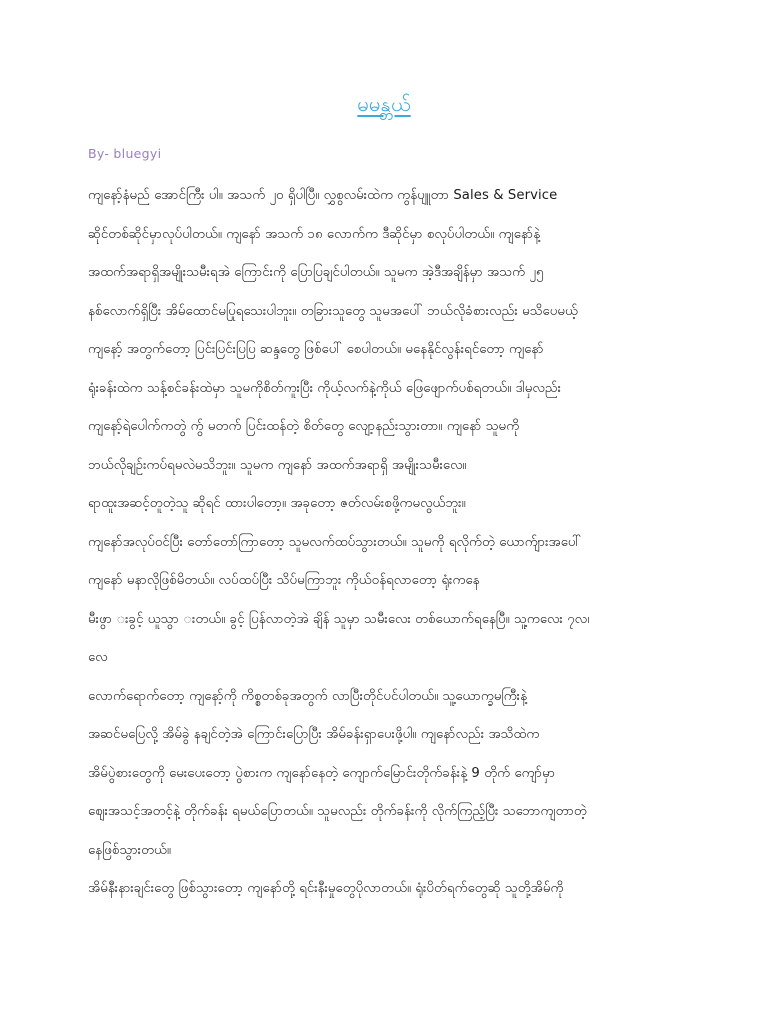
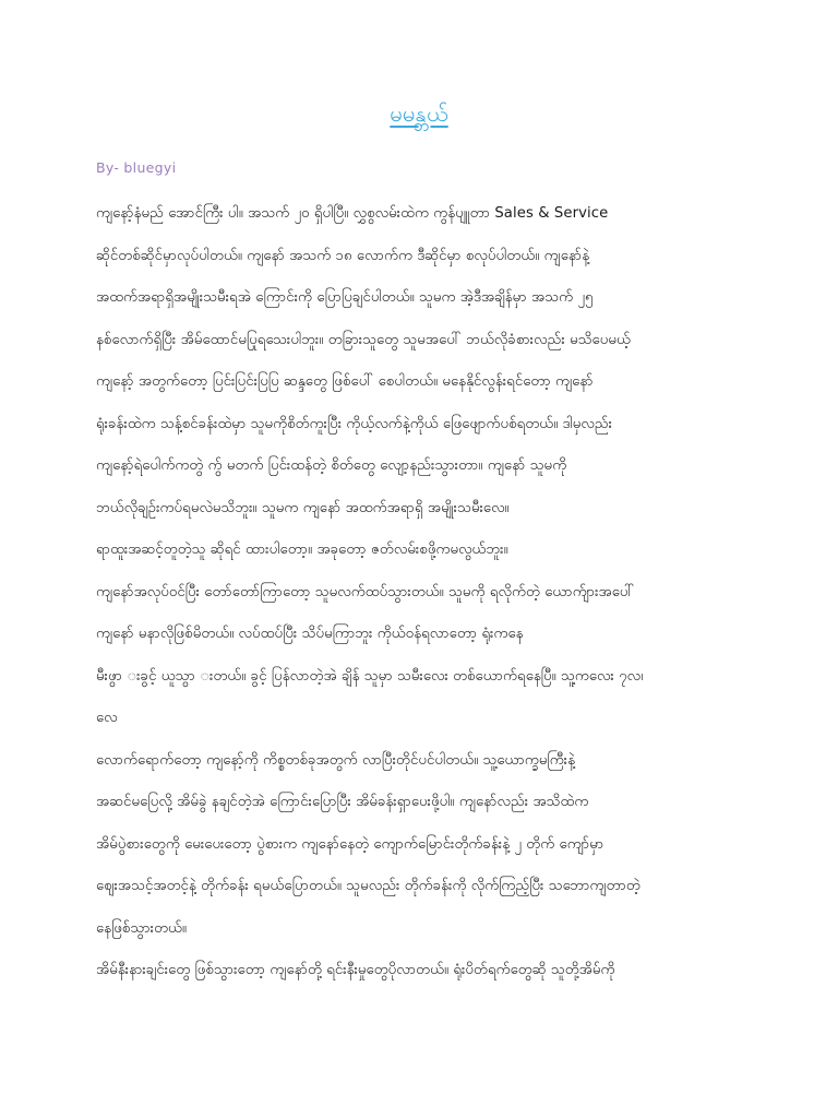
  မမန္ဘယ်
  By- bluegyi
  ကျနော့်နံမည် အောင်ကြီး ပါ။ အသက် ၂၀ ရှိပါပြီ။ လွှစွလမ်းထဲက ကွန်ပျူတာ Sales & Service
  ဆိုင်တစ်ဆိုင်မှာလုပ်ပါတယ်။ ကျနော် အသက် ၁၈ လောက်က ဒီဆိုင်မှာ စလုပ်ပါတယ်။ ကျနော်နဲ့
  အထက်အရာရှိအမျိုးသမီးရအဲ ကြောင်းကို ပြောပြချင်ပါတယ်။ သူမက အဲ့ဒီအချိန်မှာ အသက် ၂၅
  နစ်လောက်ရှိပြီး အိမ်ထောင်မပြုရသေးပါဘူး။ တခြားသူတွေ သူမအပေါ် ဘယ်လိုခံစားလည်း မသိပေမယ့်
  ကျနော့် အတွက်တော့ ပြင်းပြင်းပြပြ ဆန္ဒတွေ ဖြစ်ပေါ် စေပါတယ်။ မနေနိုင်လွန်းရင်တော့ ကျနော်
  ရုံးခန်းထဲက သန့်စင်ခန်းထဲမှာ သူမကိုစိတ်ကူးပြီး ကိုယ့်လက်နဲ့ကိုယ် ဖြေဖျောက်ပစ်ရတယ်။ ဒါမှလည်း
  ကျနော့်ရဲပေါက်ကတွဲ ကွ် မတက် ပြင်းထန်တဲ့ စိတ်တွေ လျော့နည်းသွားတာ။ ကျနော် သူမကို
  ဘယ်လိုချဉ်းကပ်ရမလဲမသိဘူး။ သူမက ကျနော် အထက်အရာရှိ အမျိုးသမီးလေ။
  ရာထူးအဆင့်တူတဲ့သူ ဆိုရင် ထားပါတော့။ အခုတော့ ဇတ်လမ်းစဖို့ကမလွယ်ဘူး။
  ကျနော်အလုပ်ဝင်ပြီး တော်တော်ကြာတော့ သူမလက်ထပ်သွားတယ်။ သူမကို ရလိုက်တဲ့ ယောက်ျားအပေါ်
  ကျနော် မနာလိုဖြစ်မိတယ်။ လပ်ထပ်ပြီး သိပ်မကြာဘူး ကိုယ်ဝန်ရလာတော့ ရုံးကနေ
  မီးဖွာ းခွင့် ယူသွာ းတယ်။ ခွင့် ပြန်လာတဲ့အဲ ချိန် သူမှာ သမီးလေး တစ်ယောက်ရနေပြီ။ သူ့ကလေး ၇လ၊
  လေ
  လောက်ရောက်တော့ ကျနော့်ကို ကိစ္စတစ်ခုအတွက် လာပြီးတိုင်ပင်ပါတယ်။ သူ့ယောက္ခမကြီးနဲ့
  အဆင်မပြေလို့ အိမ်ခွဲ နချင်တဲ့အဲ ကြောင်းပြောပြီး အိမ်ခန်းရှာပေးဖို့ပါ။ ကျနော်လည်း အသိထဲက
- အိမ်ပွဲစားတွေကို မေးပေးတော့ ပွဲစားက ကျနော်နေတဲ့ ကျောက်မြောင်းတိုက်ခန်းနဲ့ 9 တိုက် ကျော်မှာ
+ အိမ်ပွဲစားတွေကို မေးပေးတော့ ပွဲစားက ကျနော်နေတဲ့ ကျောက်မြောင်းတိုက်ခန်းနဲ့ ၂ တိုက် ကျော်မှာ
  ဈေးအသင့်အတင့်နဲ့ တိုက်ခန်း ရမယ်ပြောတယ်။ သူမလည်း တိုက်ခန်းကို လိုက်ကြည့်ပြီး သဘောကျတာတဲ့
  နေဖြစ်သွားတယ်။
  အိမ်နီးနားချင်းတွေ ဖြစ်သွားတော့ ကျနော်တို့ ရင်းနီးမှုတွေပိုလာတယ်။ ရုံးပိတ်ရက်တွေဆို သူတို့အိမ်ကို
